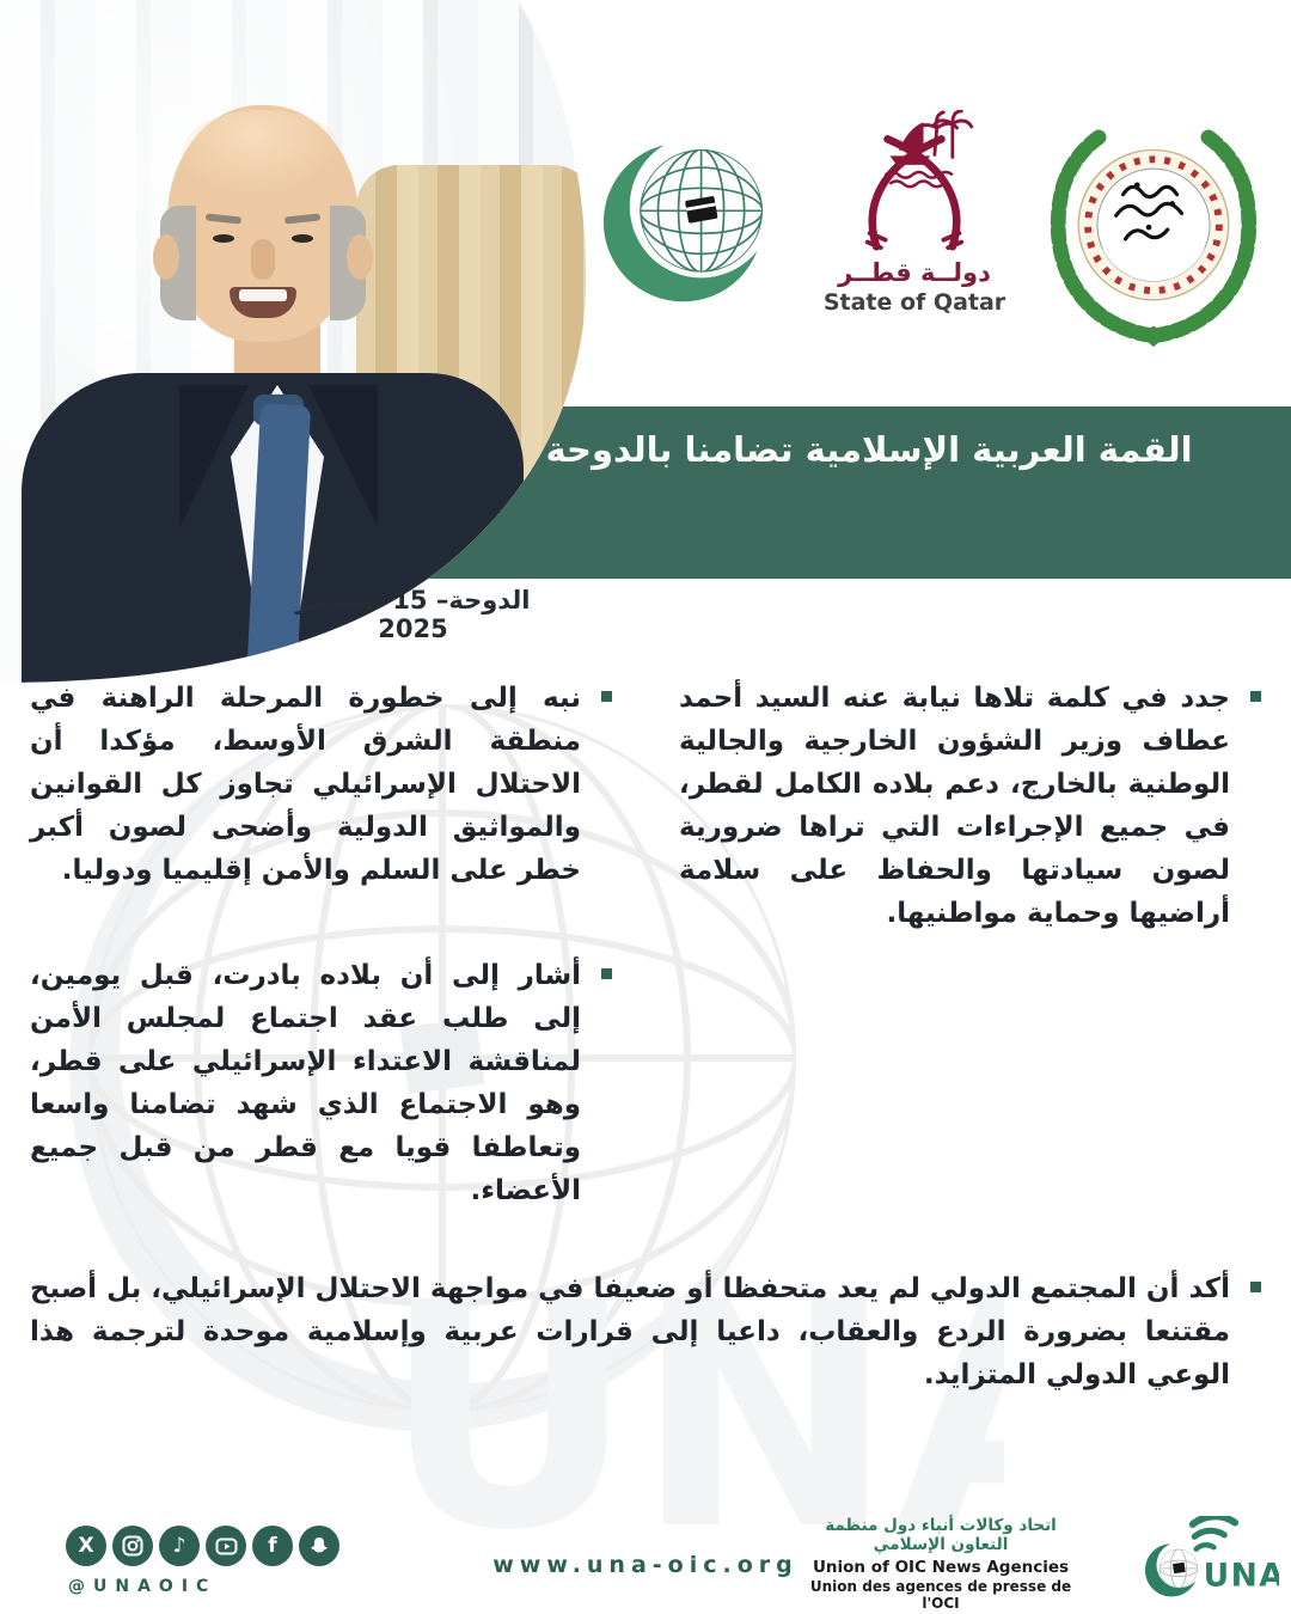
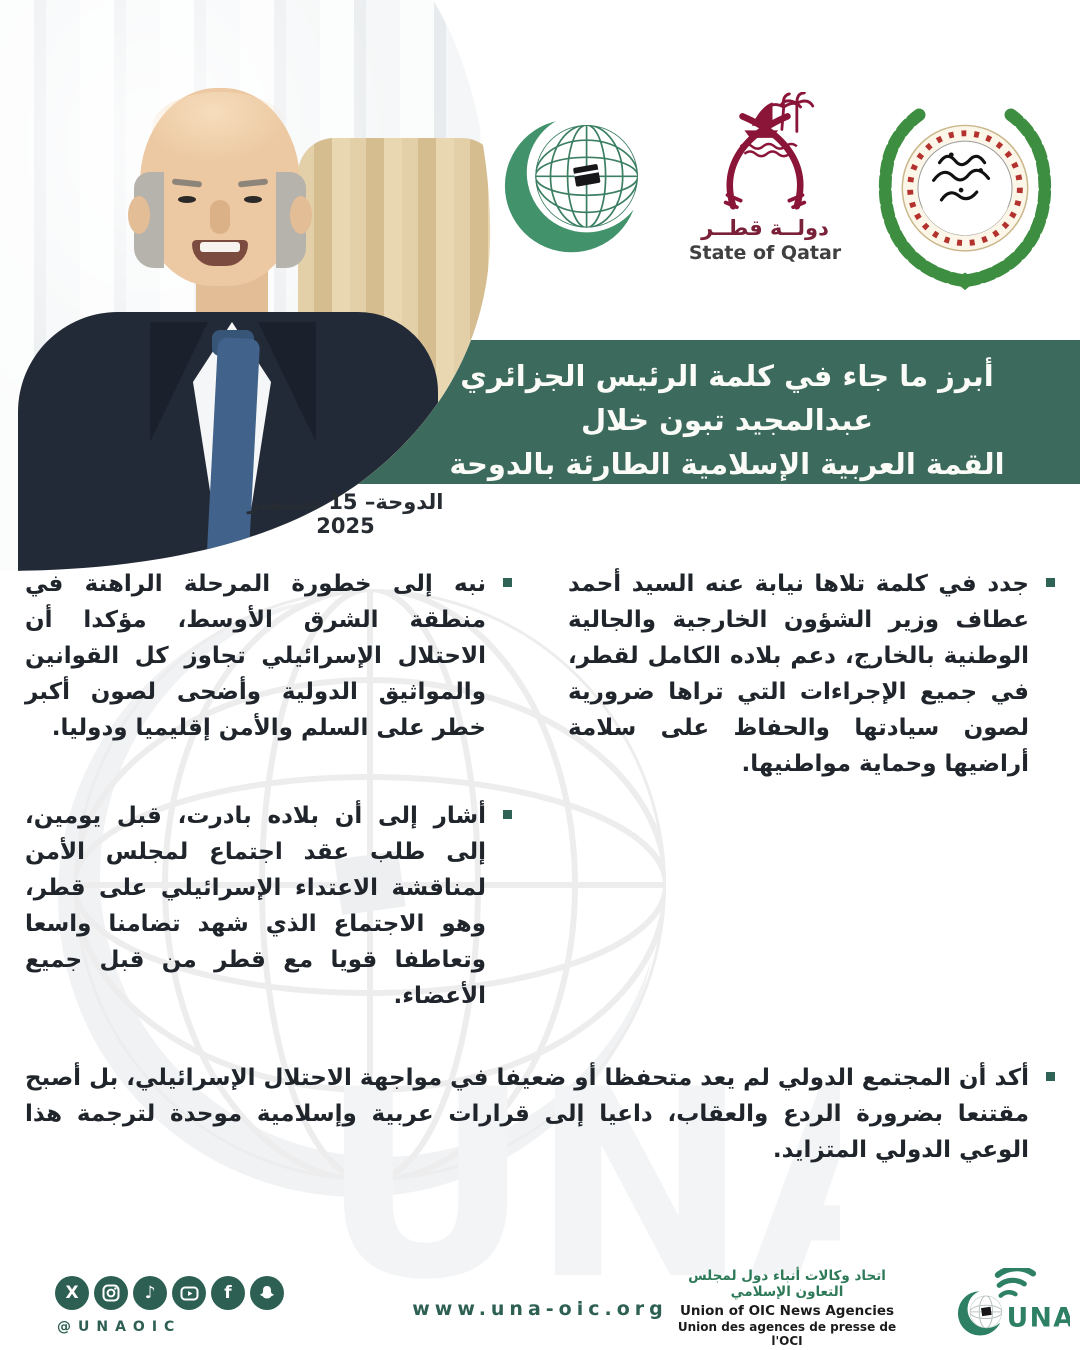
+ أبرز ما جاء في كلمة الرئيس الجزائري عبدالمجيد تبون خلال
- القمة العربية الإسلامية تضامنا بالدوحة
+ القمة العربية الإسلامية الطارئة بالدوحة
  الدوحة– 15 سر 2025
  دولــة قطــر
  State of Qatar
  جدد في كلمة تلاها نيابة عنه السيد أحمد عطاف وزير الشؤون الخارجية والجالية الوطنية بالخارج، دعم بلاده الكامل لقطر، في جميع الإجراءات التي تراها ضرورية لصون سيادتها والحفاظ على سلامة أراضيها وحماية مواطنيها.
  نبه إلى خطورة المرحلة الراهنة في منطقة الشرق الأوسط، مؤكدا أن الاحتلال الإسرائيلي تجاوز كل القوانين والمواثيق الدولية وأضحى لصون أكبر خطر على السلم والأمن إقليميا ودوليا.
  أشار إلى أن بلاده بادرت، قبل يومين، إلى طلب عقد اجتماع لمجلس الأمن لمناقشة الاعتداء الإسرائيلي على قطر، وهو الاجتماع الذي شهد تضامنا واسعا وتعاطفا قويا مع قطر من قبل جميع الأعضاء.
  أكد أن المجتمع الدولي لم يعد متحفظا أو ضعيفا في مواجهة الاحتلال الإسرائيلي، بل أصبح مقتنعا بضرورة الردع والعقاب، داعيا إلى قرارات عربية وإسلامية موحدة لترجمة هذا الوعي الدولي المتزايد.
  X
  ♪
  f
  @UNAOIC
  www.una-oic.org
- اتحاد وكالات أنباء دول منظمة التعاون الإسلامي
+ اتحاد وكالات أنباء دول لمجلس التعاون الإسلامي
  Union of OIC News Agencies
  Union des agences de presse de l'OCI
  UNA
